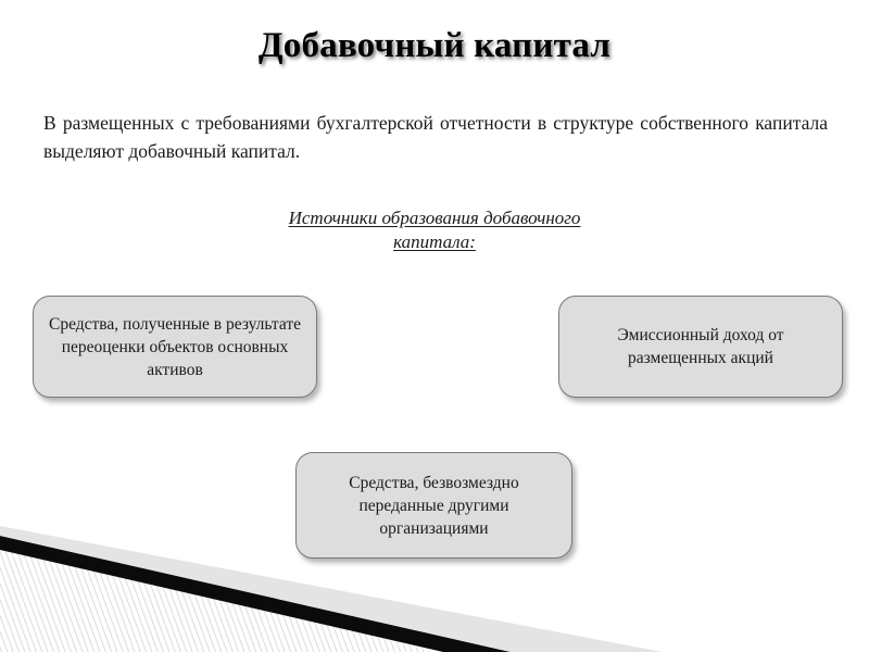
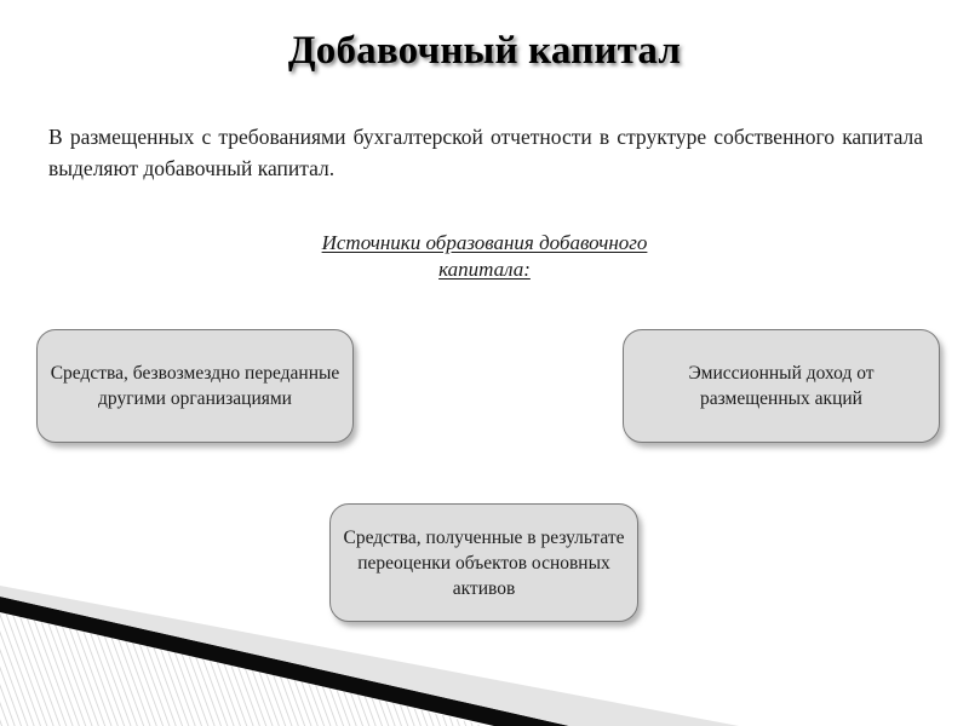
  Добавочный капитал
  В размещенных с требованиями бухгалтерской отчетности в структуре собственного капитала выделяют добавочный капитал.
  Источники образования добавочного
  капитала:
- Средства, полученные в результате переоценки объектов основных активов
+ Средства, безвозмездно переданные другими организациями
  Эмиссионный доход от размещенных акций
- Средства, безвозмездно переданные другими организациями
+ Средства, полученные в результате переоценки объектов основных активов
